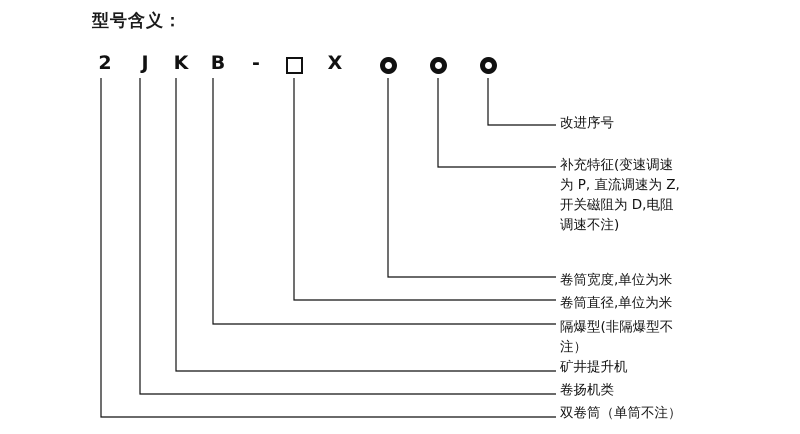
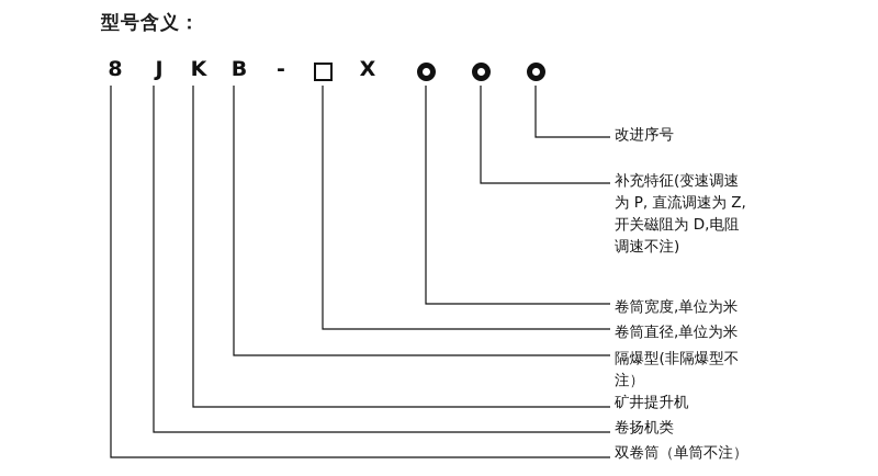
  型号含义：
- 2
+ 8
  J
  K
  B
  -
  X
  改进序号
  补充特征(变速调速
  为 P, 直流调速为 Z,
  开关磁阻为 D,电阻
  调速不注)
  卷筒宽度,单位为米
  卷筒直径,单位为米
  隔爆型(非隔爆型不
  注）
  矿井提升机
  卷扬机类
  双卷筒（单筒不注）
